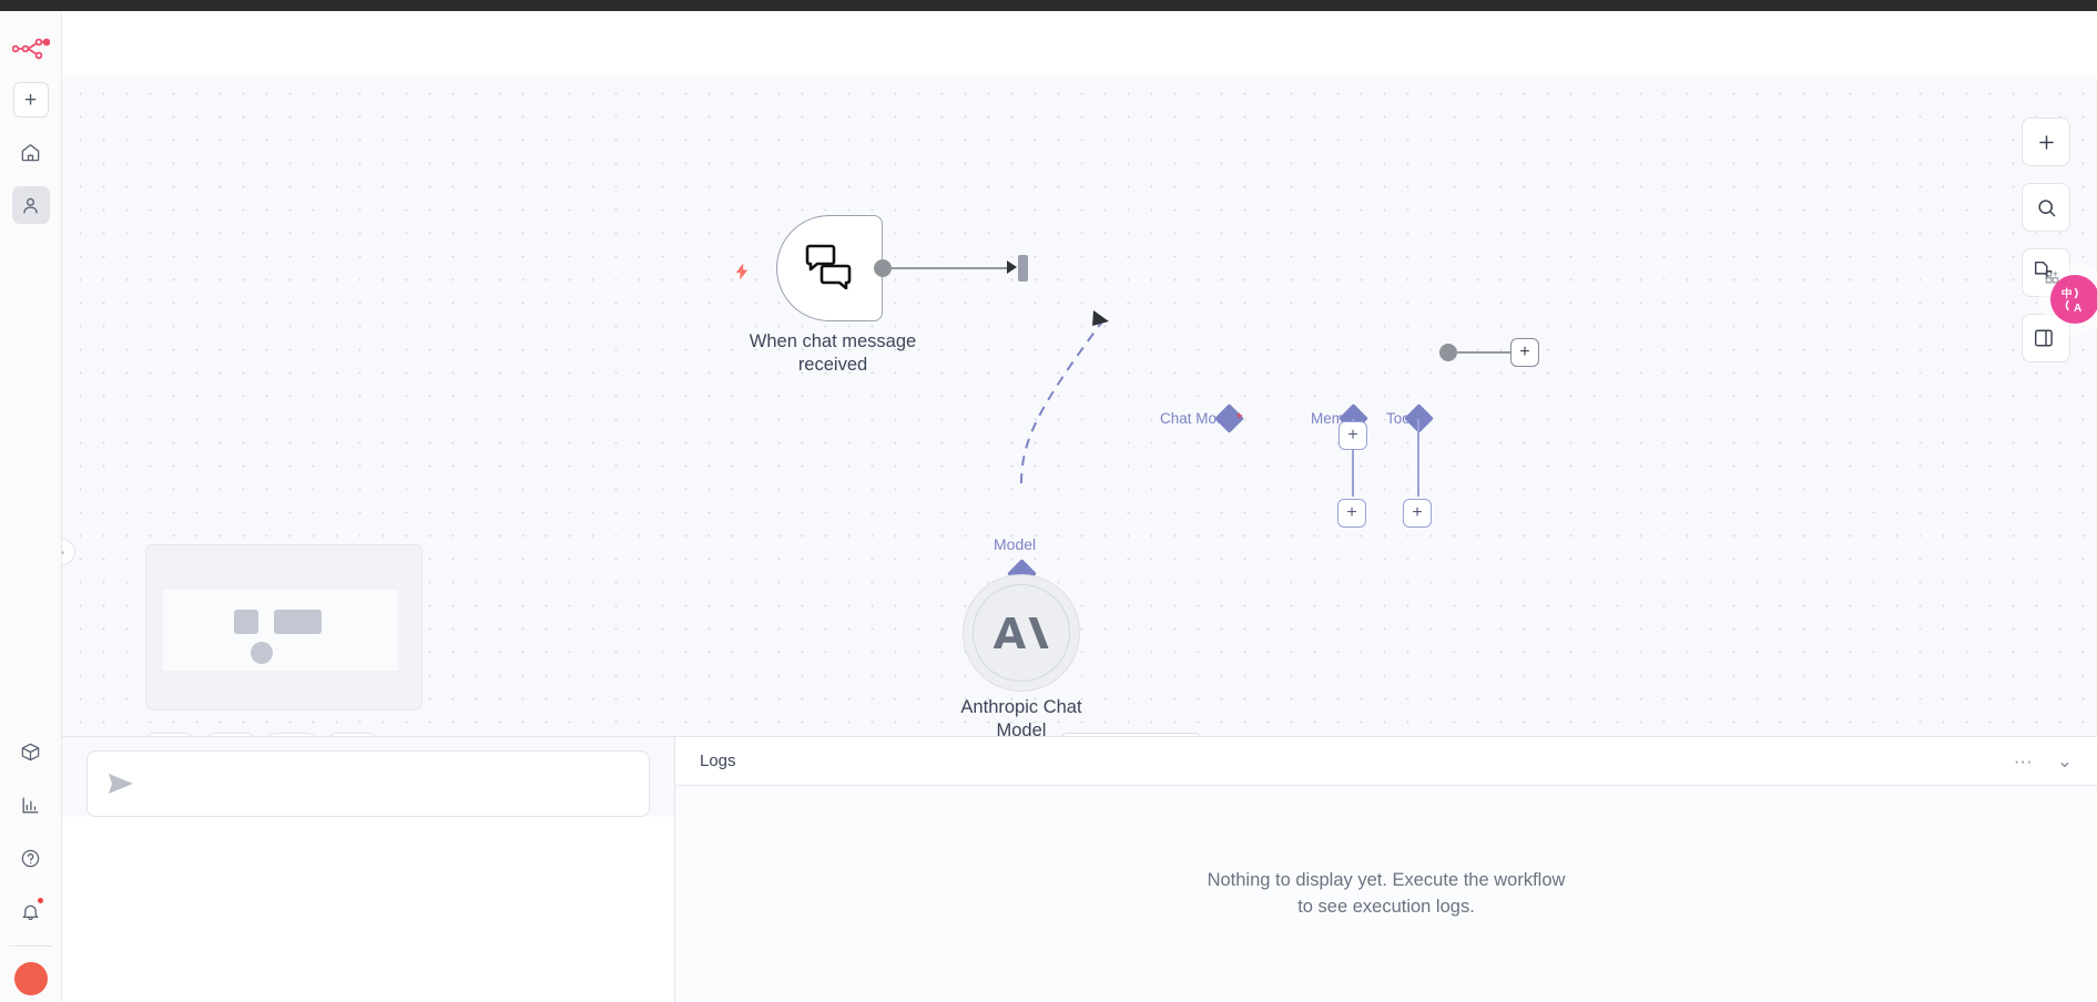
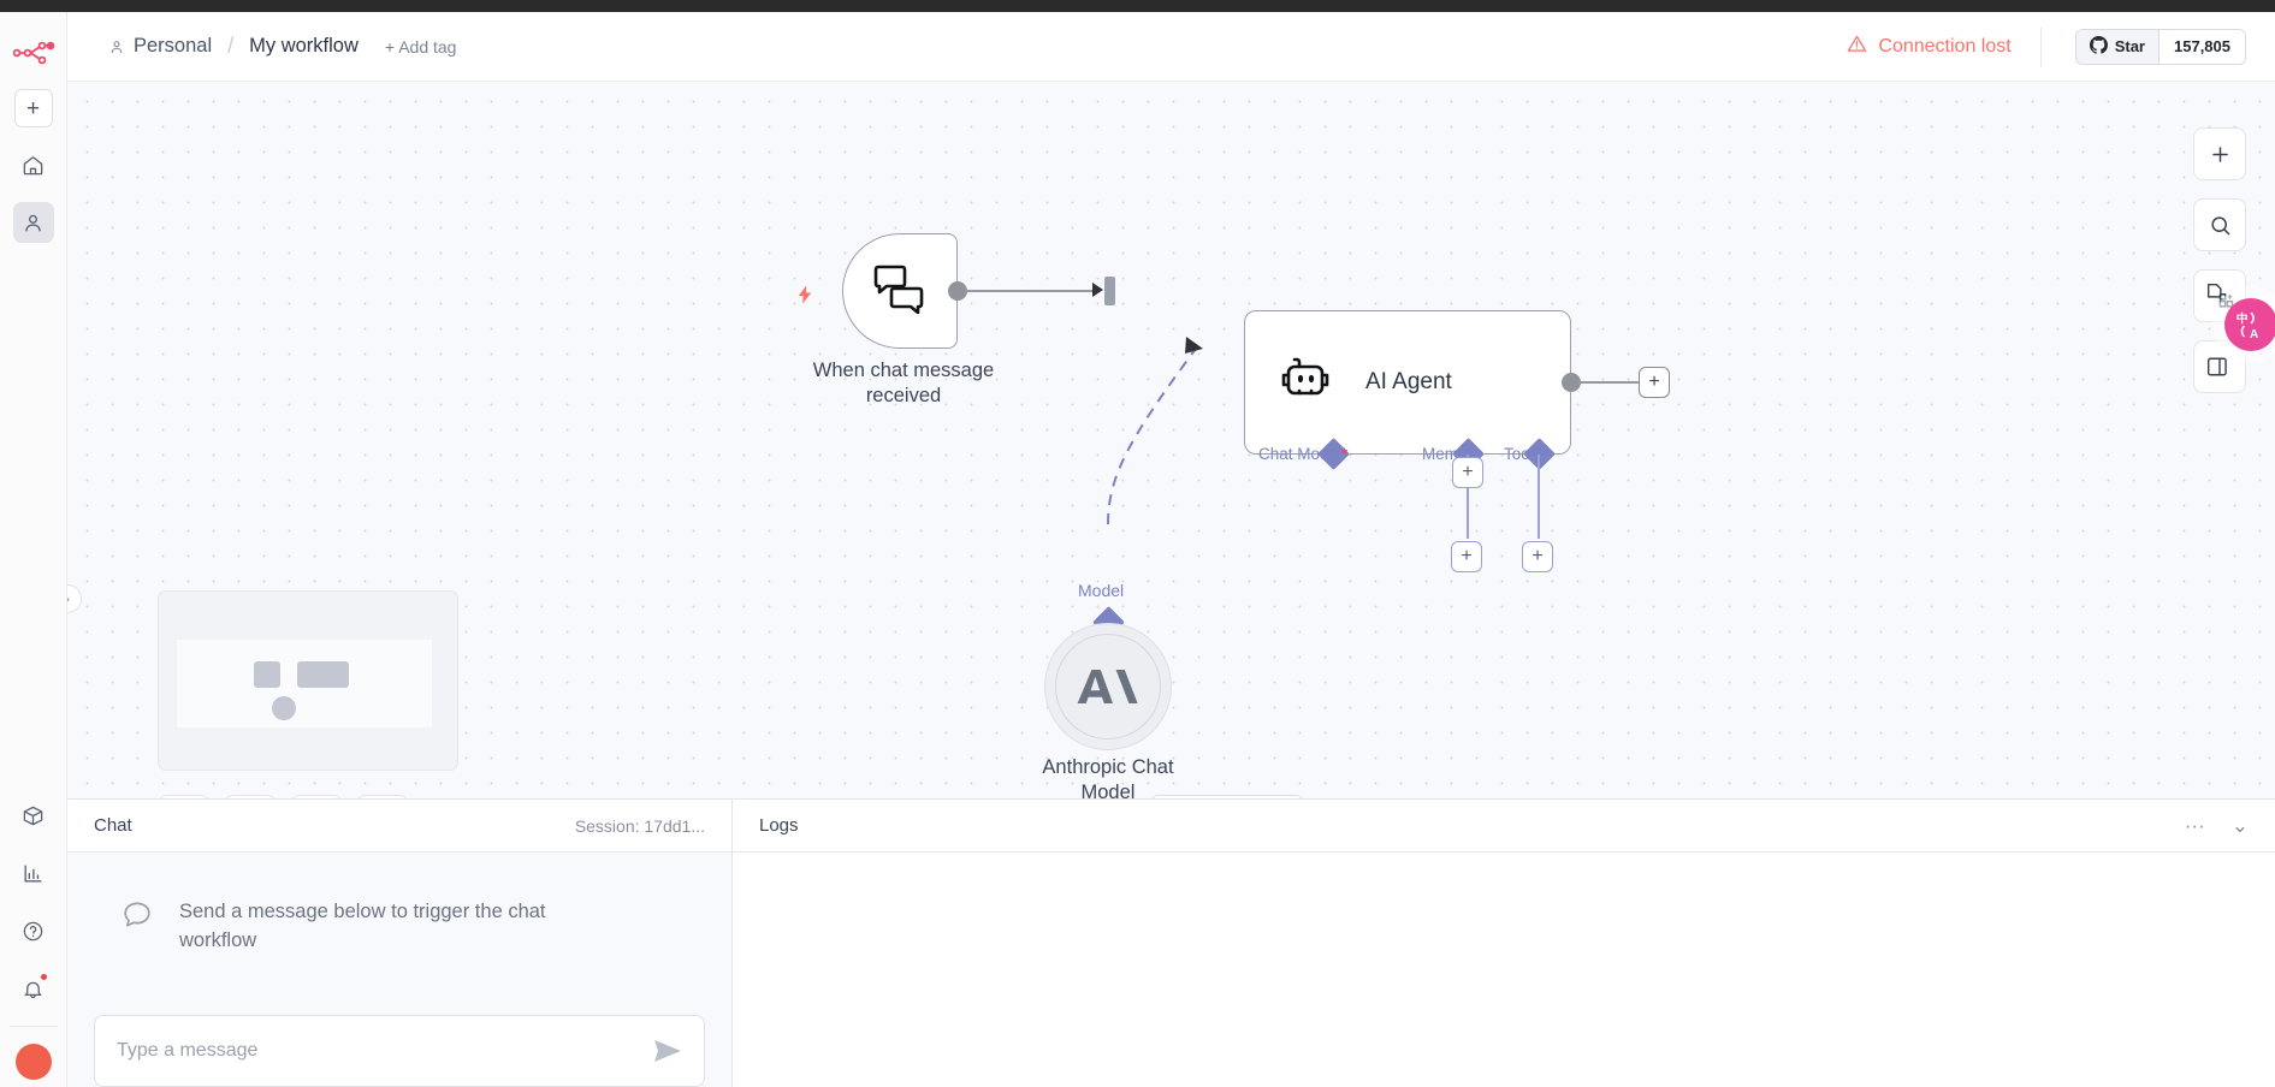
  +
+ Personal
+ /
+ My workflow
+ + Add tag
+ Connection lost
+ Star
+ 157,805
  ›
  When chat message received
+ AI Agent
  +
  Chat Model*
  Memory
  +
  Tool
  +
  +
  Model
  Anthropic Chat Model
  中
  A
+ Chat
+ Session: 17dd1...
+ Send a message below to trigger the chat workflow
+ Type a message
  Logs
  ···
  ⌄
- Nothing to display yet. Execute the workflow to see execution logs.
